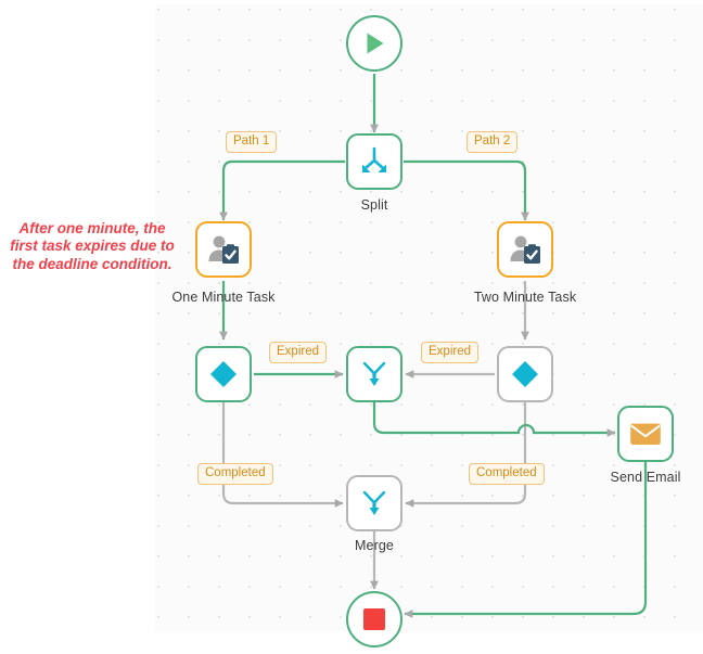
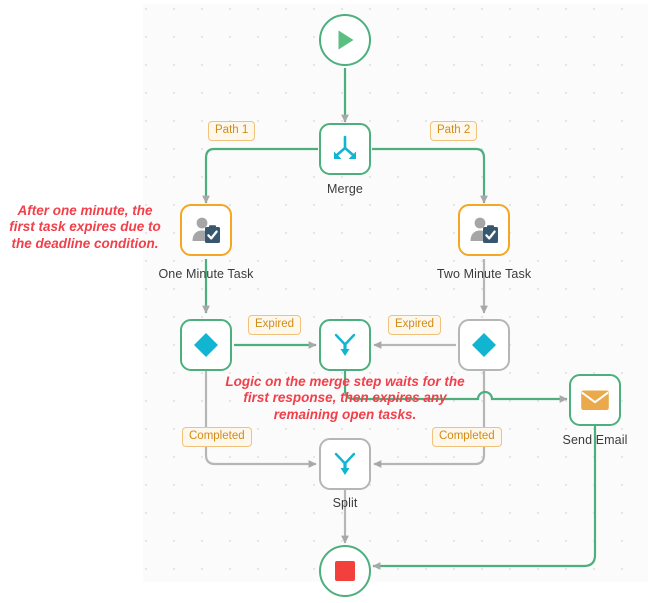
- Split
+ Merge
  One Minute Task
  Two Minute Task
- Merge
+ Split
  Send Email
  Path 1
  Path 2
  Expired
  Expired
  Completed
  Completed
  After one minute, the first task expires due to the deadline condition.
+ Logic on the merge step waits for the first response, then expires any remaining open tasks.
